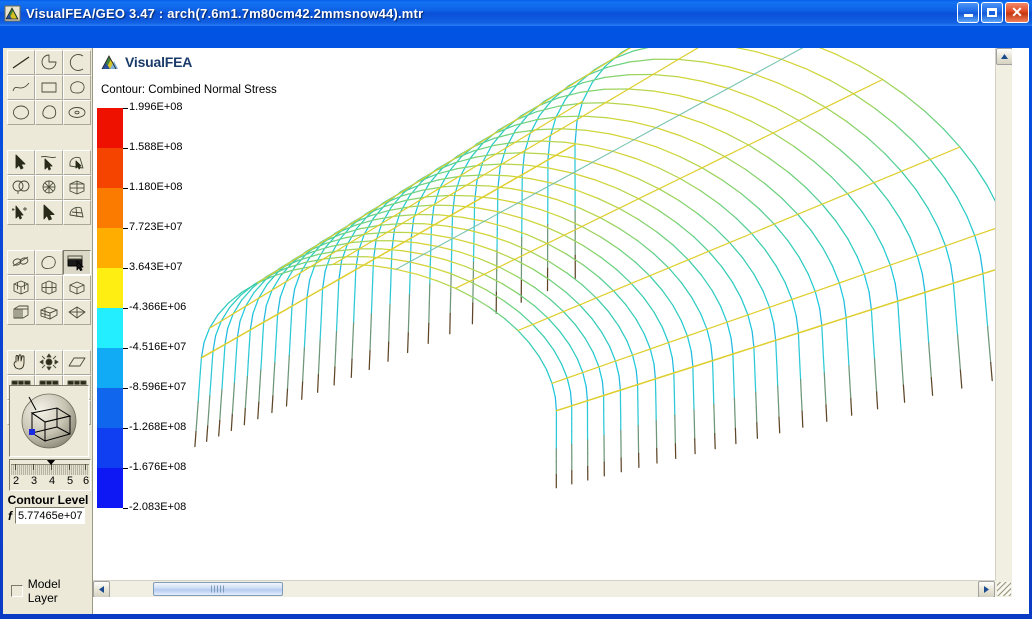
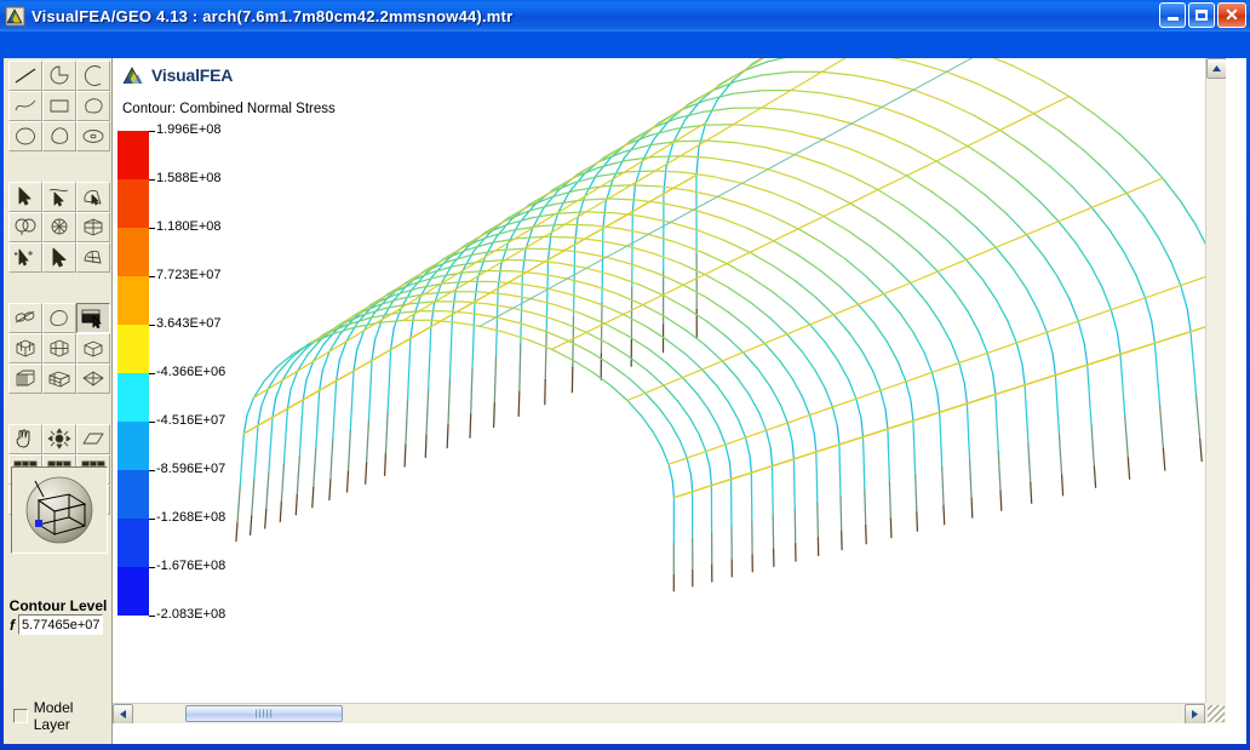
- VisualFEA/GEO 3.47 : arch(7.6m1.7m80cm42.2mmsnow44).mtr
+ VisualFEA/GEO 4.13 : arch(7.6m1.7m80cm42.2mmsnow44).mtr
  ✕
- 2
- 3
- 4
- 5
- 6
  Contour Level
  f
  5.77465e+07
  Model Layer
  VisualFEA
  Contour: Combined Normal Stress
  1.996E+08
  1.588E+08
  1.180E+08
  7.723E+07
  3.643E+07
  -4.366E+06
  -4.516E+07
  -8.596E+07
  -1.268E+08
  -1.676E+08
  -2.083E+08
